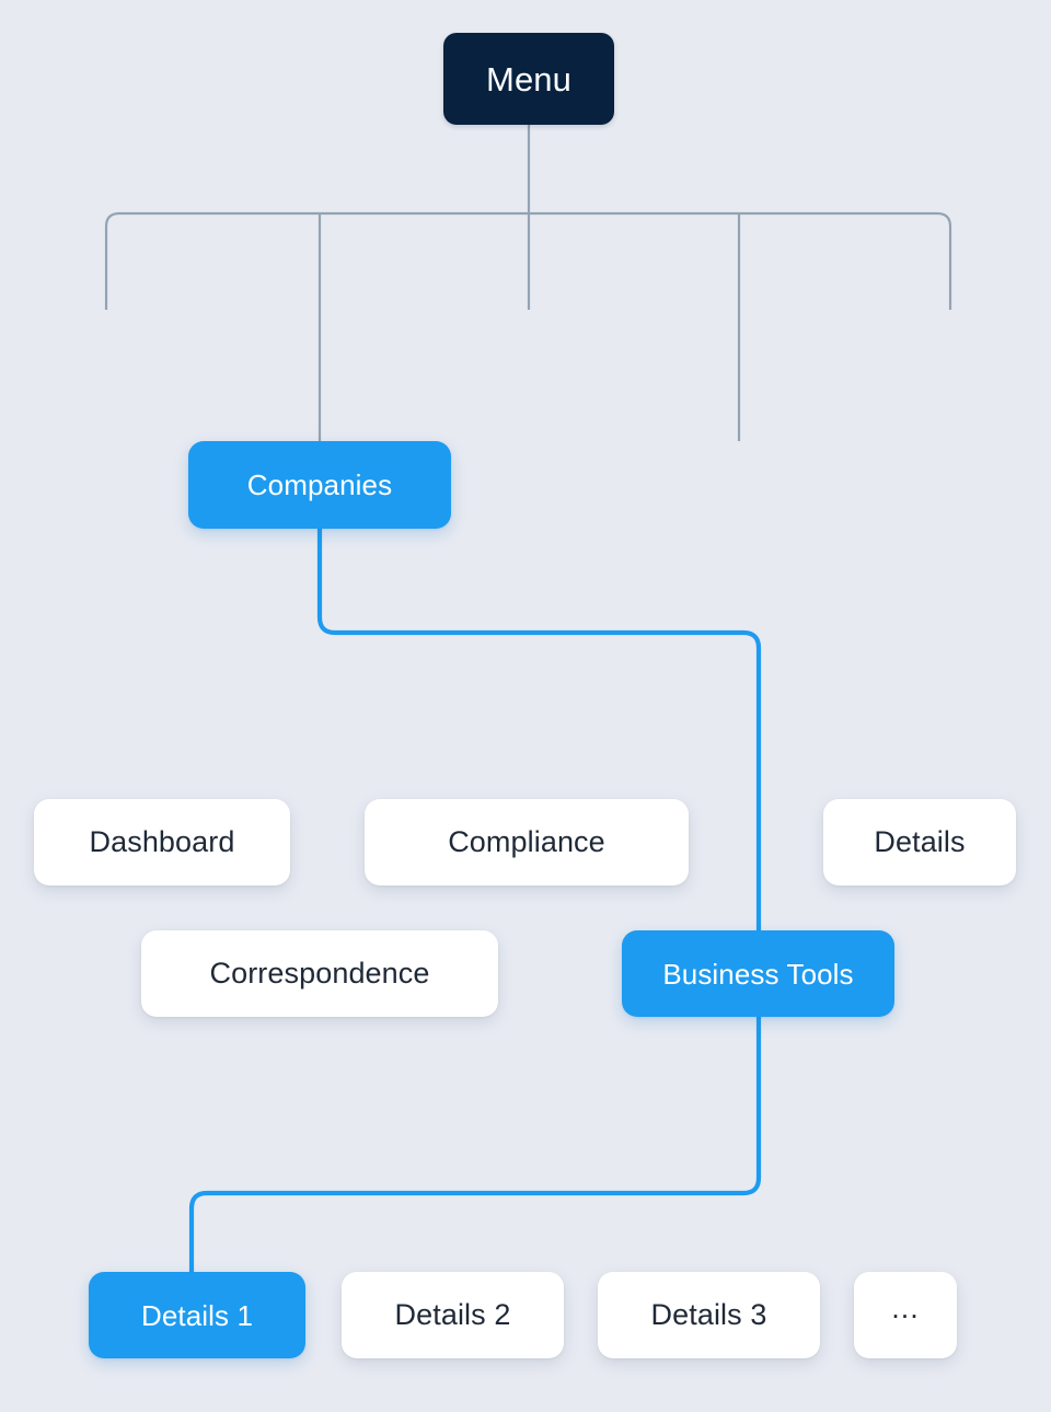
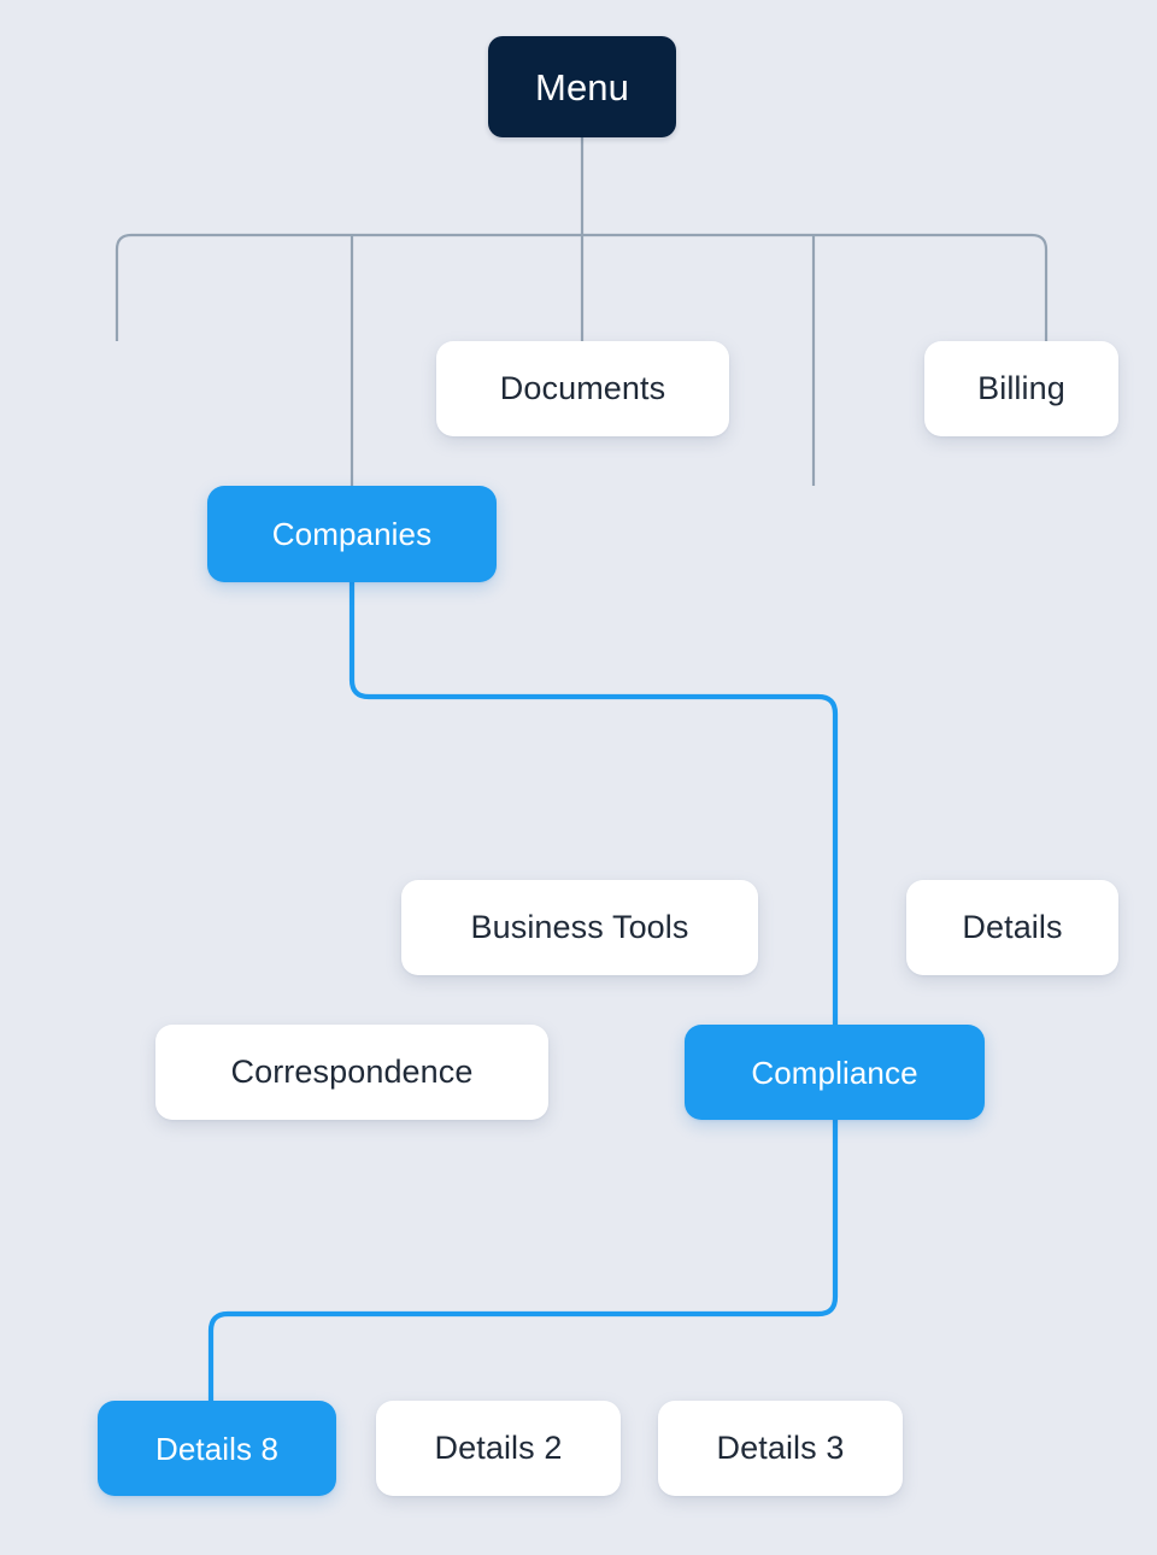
  Menu
+ Documents
+ Billing
  Companies
- Dashboard
- Compliance
+ Business Tools
  Details
  Correspondence
- Business Tools
+ Compliance
- Details 1
+ Details 8
  Details 2
  Details 3
- ...
